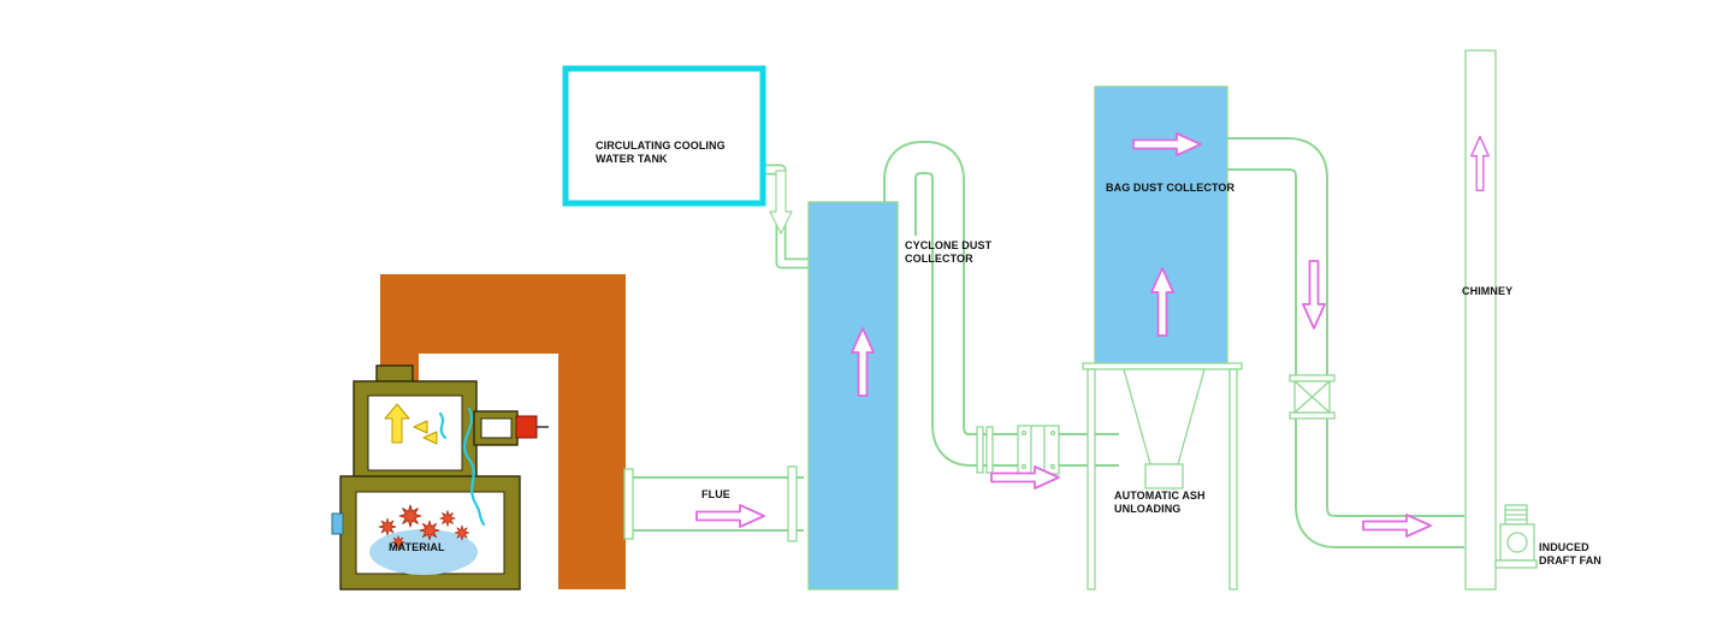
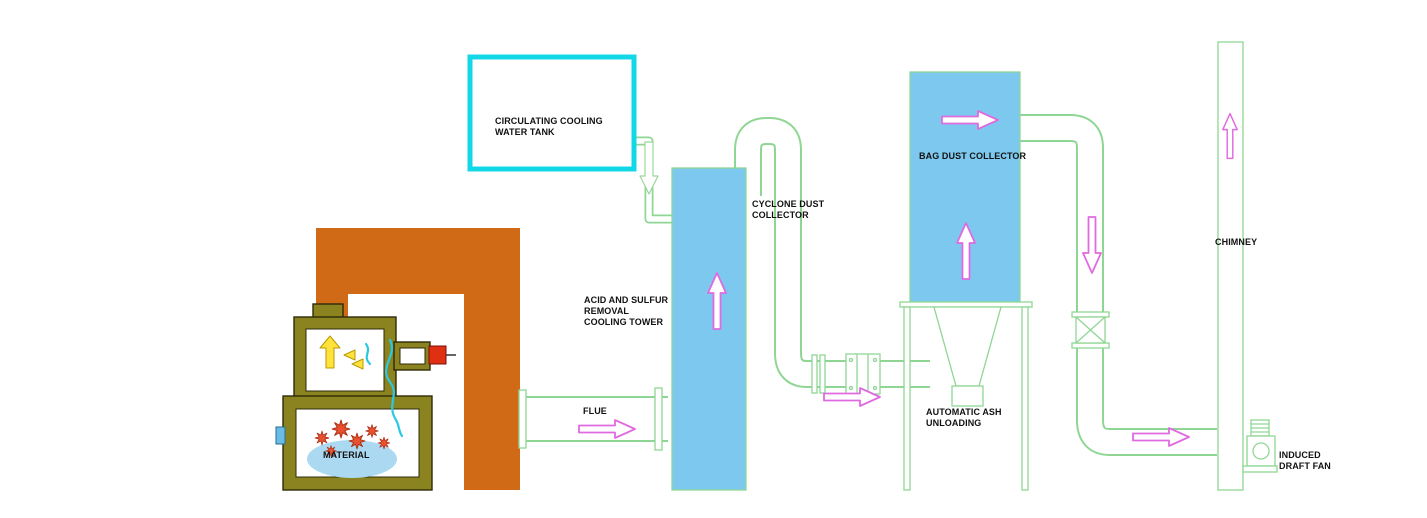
  CIRCULATING COOLING WATER TANK
+ ACID AND SULFUR REMOVAL COOLING TOWER
  CYCLONE DUST COLLECTOR
  BAG DUST COLLECTOR
  AUTOMATIC ASH UNLOADING
  CHIMNEY
  INDUCED DRAFT FAN
  FLUE
  MATERIAL
